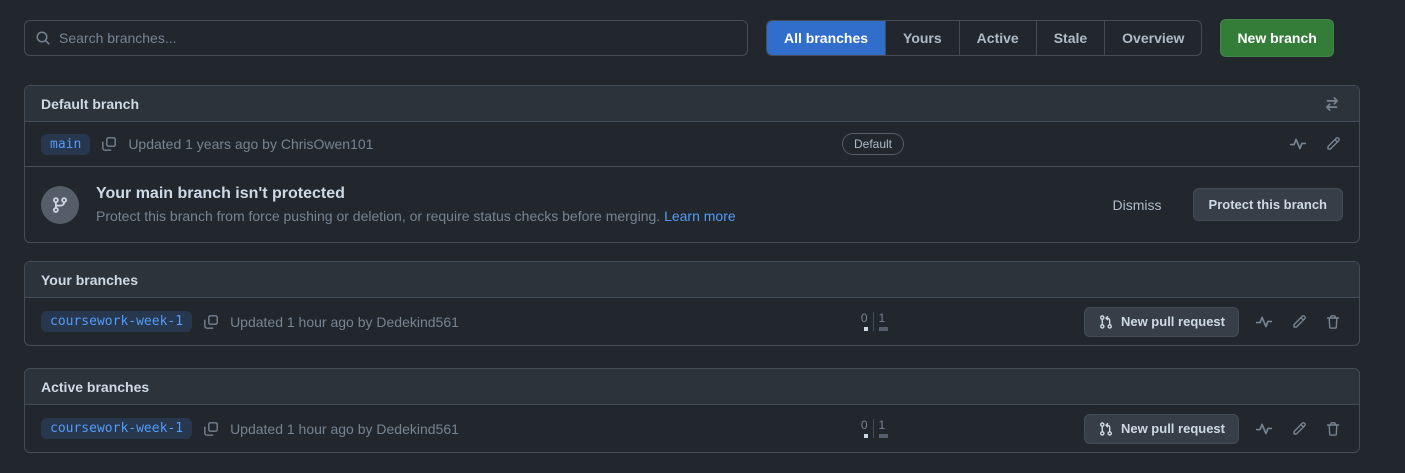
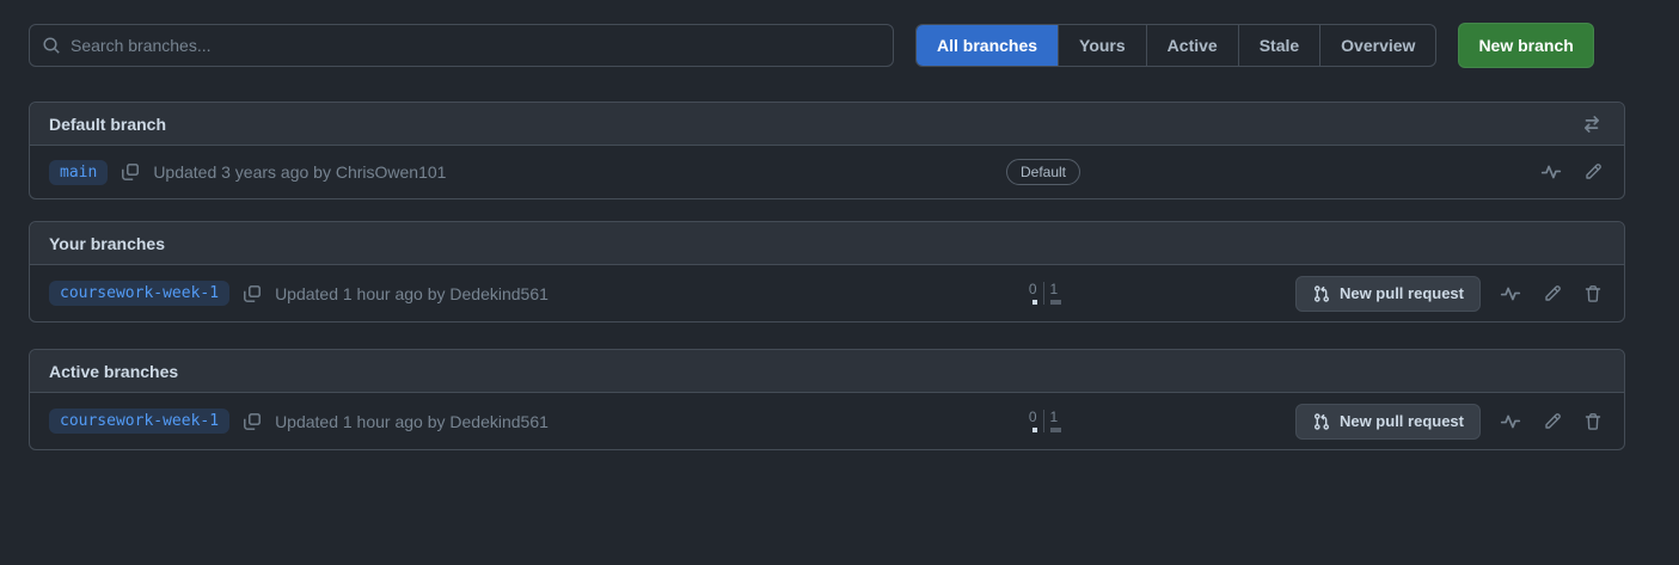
  Search branches...
  All branches
  Yours
  Active
  Stale
  Overview
  New branch
  Default branch
  main
- Updated 1 years ago by ChrisOwen101
+ Updated 3 years ago by ChrisOwen101
  Default
- Your main branch isn't protected
- Protect this branch from force pushing or deletion, or require status checks before merging. Learn more
- Dismiss
- Protect this branch
  Your branches
  coursework-week-1
  Updated 1 hour ago by Dedekind561
  0
  1
  New pull request
  Active branches
  coursework-week-1
  Updated 1 hour ago by Dedekind561
  0
  1
  New pull request
